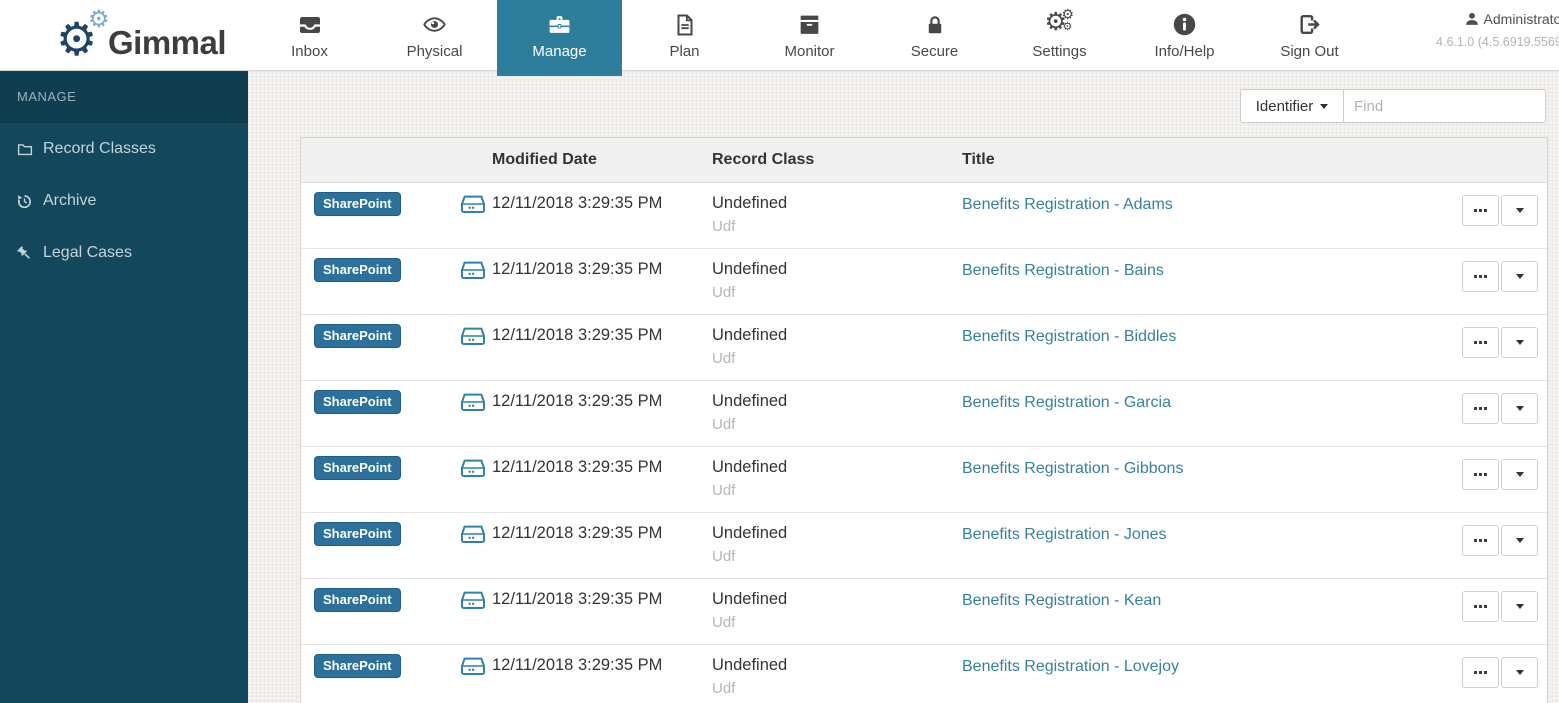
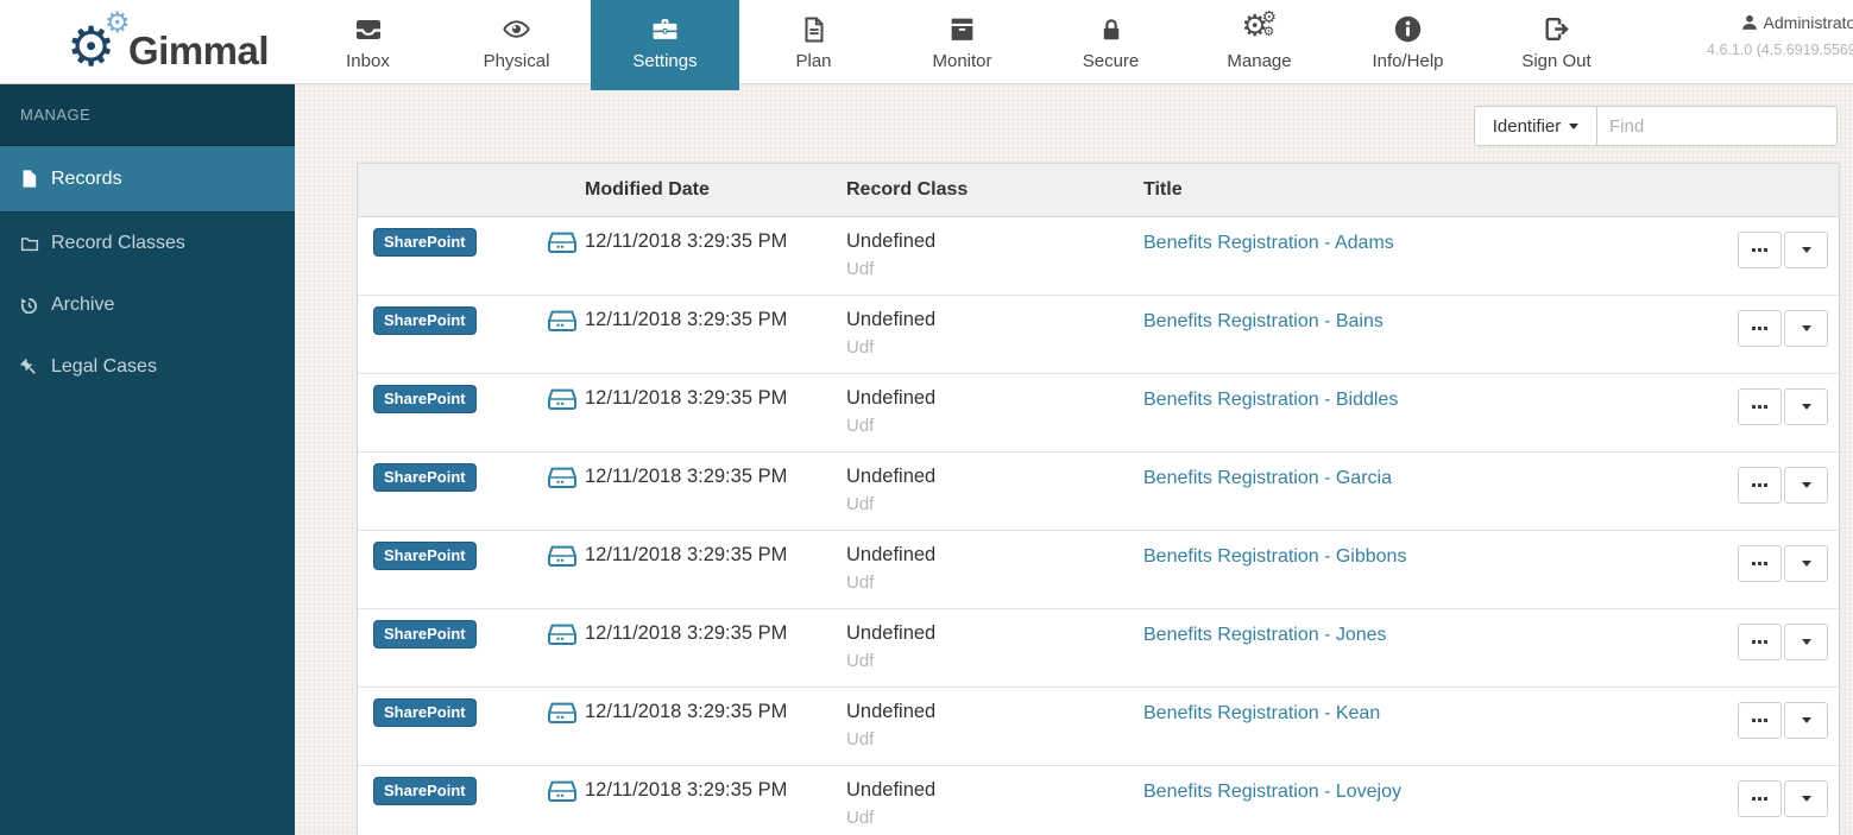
  ⚙
  ⚙
  Gimmal
  Inbox
  Physical
- Manage
+ Settings
  Plan
  Monitor
  Secure
  ⚙
  ⚙
  ⚙
- Settings
+ Manage
  Info/Help
  Sign Out
  Administrato
  4.6.1.0 (4.5.6919.5569
  MANAGE
+ Records
  Record Classes
  Archive
  Legal Cases
  Identifier
  Find
  Modified Date
  Record Class
  Title
  SharePoint
  12/11/2018 3:29:35 PM
  Undefined
  Udf
  Benefits Registration - Adams
  SharePoint
  12/11/2018 3:29:35 PM
  Undefined
  Udf
  Benefits Registration - Bains
  SharePoint
  12/11/2018 3:29:35 PM
  Undefined
  Udf
  Benefits Registration - Biddles
  SharePoint
  12/11/2018 3:29:35 PM
  Undefined
  Udf
  Benefits Registration - Garcia
  SharePoint
  12/11/2018 3:29:35 PM
  Undefined
  Udf
  Benefits Registration - Gibbons
  SharePoint
  12/11/2018 3:29:35 PM
  Undefined
  Udf
  Benefits Registration - Jones
  SharePoint
  12/11/2018 3:29:35 PM
  Undefined
  Udf
  Benefits Registration - Kean
  SharePoint
  12/11/2018 3:29:35 PM
  Undefined
  Udf
  Benefits Registration - Lovejoy
